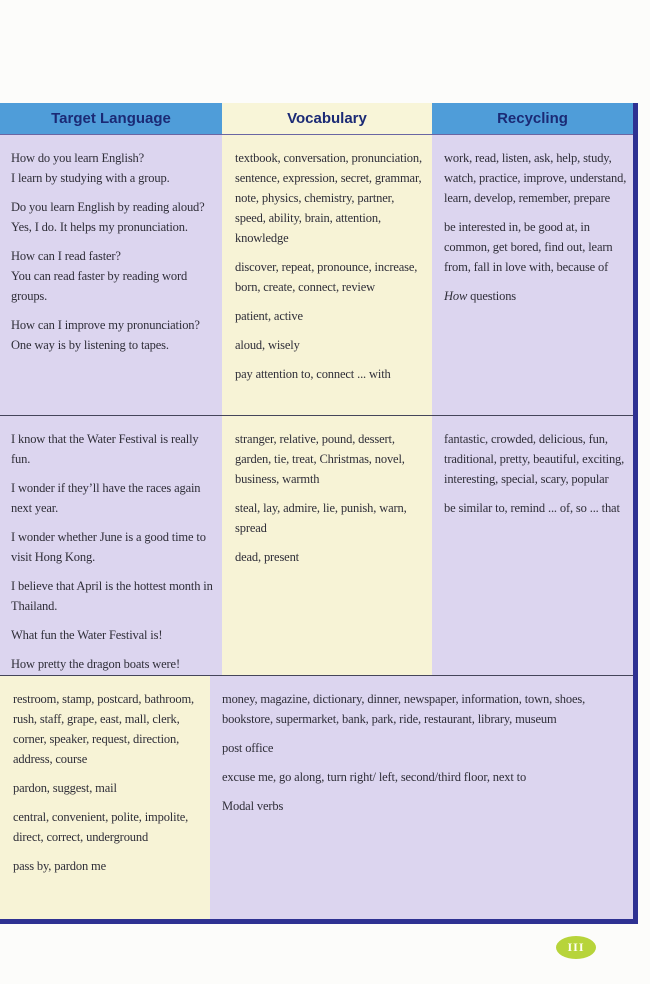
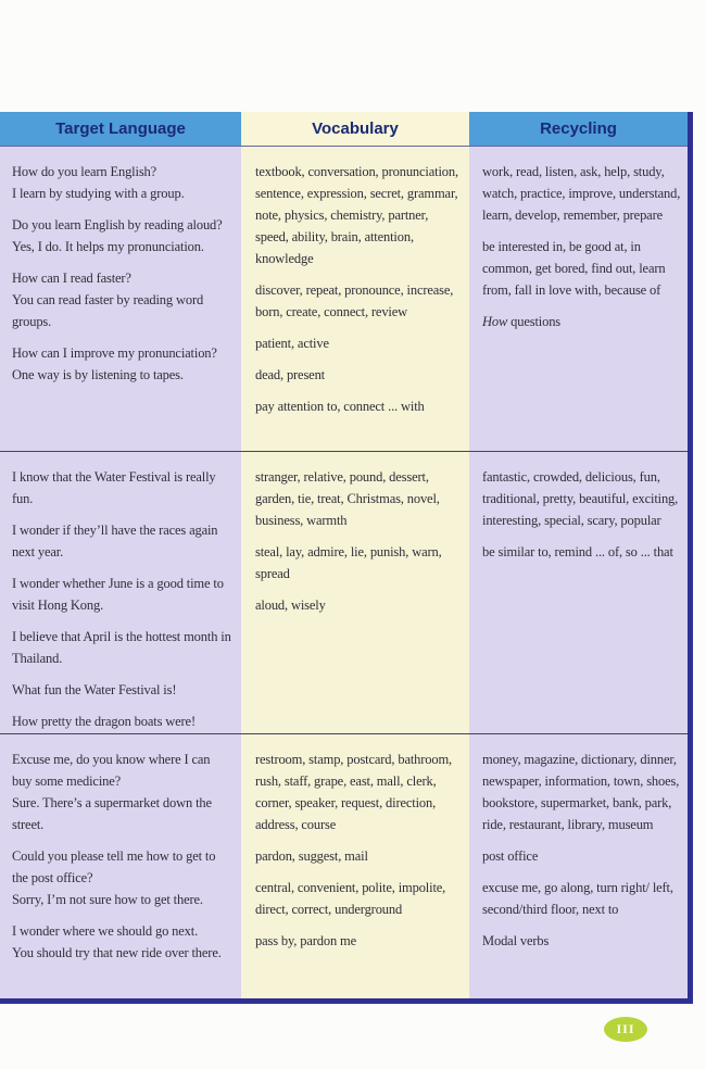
  Target Language
  Vocabulary
  Recycling
  How do you learn English?
  I learn by studying with a group.
  Do you learn English by reading aloud?
  Yes, I do. It helps my pronunciation.
  How can I read faster?
  You can read faster by reading word groups.
  How can I improve my pronunciation?
  One way is by listening to tapes.
  textbook, conversation, pronunciation, sentence, expression, secret, grammar, note, physics, chemistry, partner, speed, ability, brain, attention, knowledge
  discover, repeat, pronounce, increase, born, create, connect, review
  patient, active
- aloud, wisely
+ dead, present
  pay attention to, connect ... with
  work, read, listen, ask, help, study, watch, practice, improve, understand, learn, develop, remember, prepare
  be interested in, be good at, in common, get bored, find out, learn from, fall in love with, because of
  How questions
  I know that the Water Festival is really fun.
  I wonder if they’ll have the races again next year.
  I wonder whether June is a good time to visit Hong Kong.
  I believe that April is the hottest month in Thailand.
  What fun the Water Festival is!
  How pretty the dragon boats were!
  stranger, relative, pound, dessert, garden, tie, treat, Christmas, novel, business, warmth
  steal, lay, admire, lie, punish, warn, spread
- dead, present
+ aloud, wisely
  fantastic, crowded, delicious, fun, traditional, pretty, beautiful, exciting, interesting, special, scary, popular
  be similar to, remind ... of, so ... that
+ Excuse me, do you know where I can buy some medicine?
+ Sure. There’s a supermarket down the street.
+ Could you please tell me how to get to the post office?
+ Sorry, I’m not sure how to get there.
+ I wonder where we should go next.
+ You should try that new ride over there.
  restroom, stamp, postcard, bathroom, rush, staff, grape, east, mall, clerk, corner, speaker, request, direction, address, course
  pardon, suggest, mail
  central, convenient, polite, impolite, direct, correct, underground
  pass by, pardon me
  money, magazine, dictionary, dinner, newspaper, information, town, shoes, bookstore, supermarket, bank, park, ride, restaurant, library, museum
  post office
  excuse me, go along, turn right/ left, second/third floor, next to
  Modal verbs
  III
